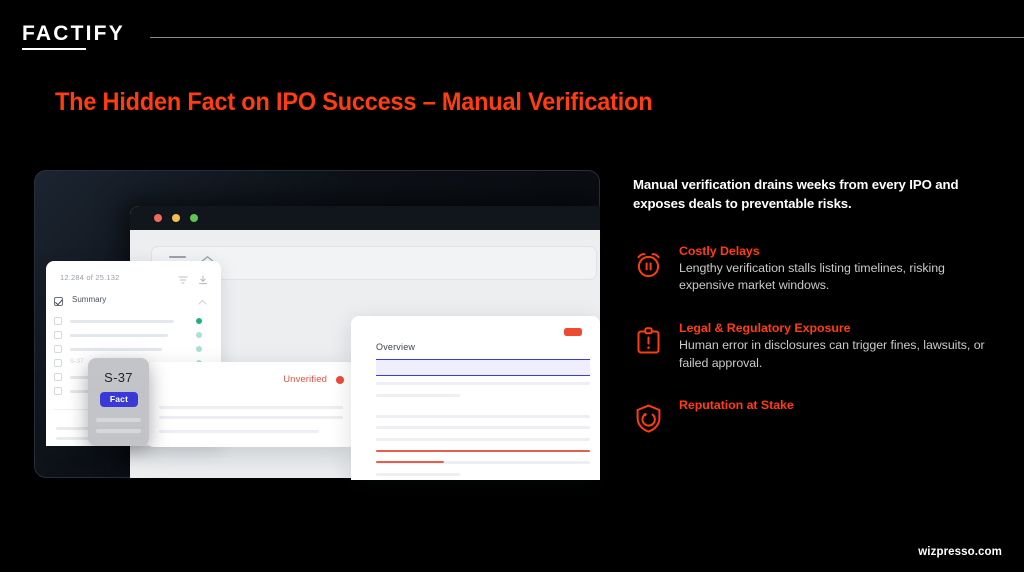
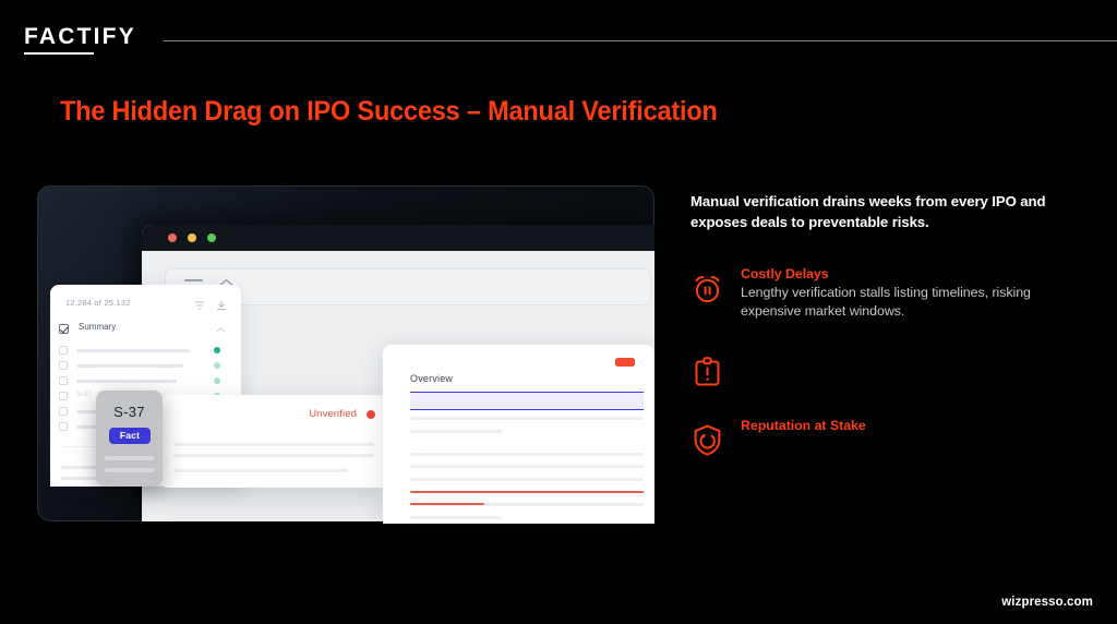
  FACTIFY
- The Hidden Fact on IPO Success – Manual Verification
+ The Hidden Drag on IPO Success – Manual Verification
  12.284 of 25.132
  Summary
  Unverified
  S-37
  Fact
  Overview
  Manual verification drains weeks from every IPO and exposes deals to preventable risks.
  Costly Delays
  Lengthy verification stalls listing timelines, risking expensive market windows.
- Legal & Regulatory Exposure
- Human error in disclosures can trigger fines, lawsuits, or failed approval.
  Reputation at Stake
  wizpresso.com
